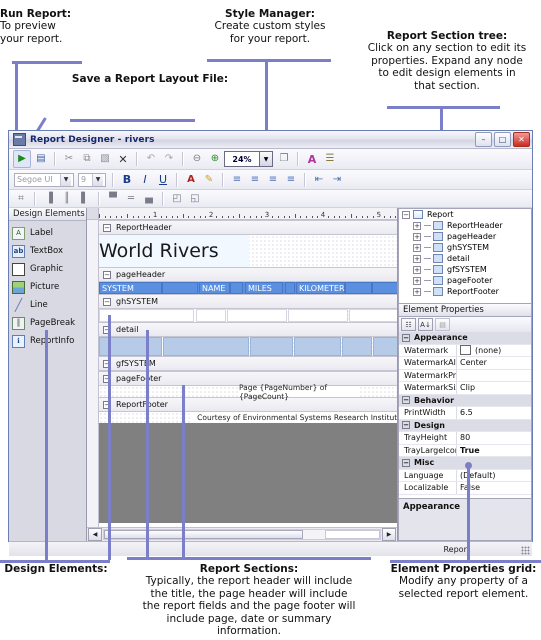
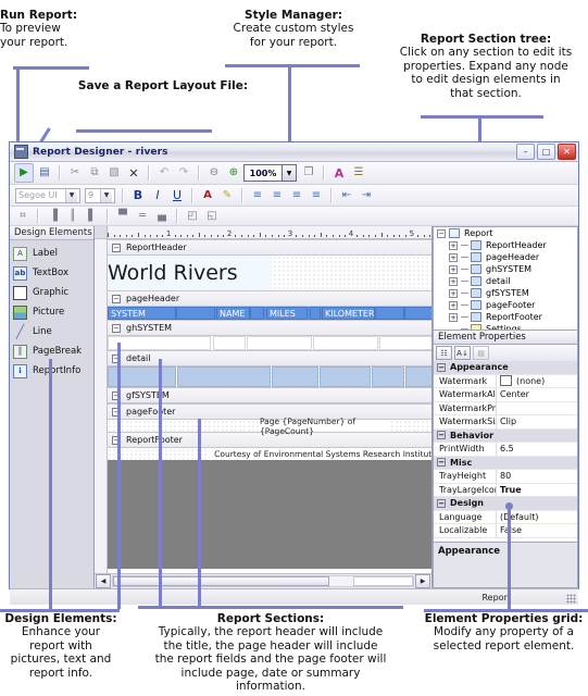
  Run Report:
  To preview
  your report.
  Save a Report Layout File:
  Style Manager:
  Create custom styles
  for your report.
  Report Section tree:
  Click on any section to edit its
  properties. Expand any node
  to edit design elements in
  that section.
  Report Designer - rivers
  –
  □
  ✕
  ▶
  ▤
  ✂
  ⧉
  ▧
  ✕
  ↶
  ↷
  ⊖
  ⊕
- 24%
+ 100%
  ❐
  A
  ☰
  Segoe UI
  9
  B
  I
  U
  A
  ✎
  ≡
  ≡
  ≡
  ≡
  ⇤
  ⇥
  ⌗
  ▐
  ║
  ▌
  ▀
  ═
  ▄
  ◰
  ◱
  Design Elements
  A
  Label
  ab
  TextBox
  Graphic
  Picture
  ╱
  Line
  ║
  PageBreak
  ℹ
  ReportInfo
  1
  2
  3
  4
  5
  −
  ReportHeader
  World Rivers
  −
  pageHeader
  SYSTEM
  NAME
  MILES
  KILOMETER
  −
  ghSYSTEM
  −
  detail
  −
  gfSYSTM
  −
  pageFoter
  Page {PageNumber} of {PageCount}
  −
  ReportFooter
  Courtesy of Environmental Systems Research Institut
  −
  Report
  +
  ReportHeader
  +
  pageHeader
  +
  ghSYSTEM
  +
  detail
  +
  gfSYSTEM
  +
  pageFooter
  +
  ReportFooter
+ Settings
  Element Properties
  ☷
  A↓
  ▤
  −
  Appearance
  Watermark
  (none)
  WatermarkAl
  Center
  WatermarkPr
  WatermarkSi
  Clip
  −
  Behavior
  PrintWidth
  6.5
  −
- Design
+ Misc
  TrayHeight
  80
  TrayLargeIco
  True
  −
- Misc
+ Design
  Language
  (efault)
  Localizable
  Appearance
  Repor
  Design Elements:
+ Enhance your
+ report with
+ pictures, text and
+ report info.
  Report Sections:
  Typically, the report header will include
  the title, the page header will include
  the report fields and the page footer will
  include page, date or summary
  information.
  Element Properties grid:
  Modify any property of a
  selected report element.
